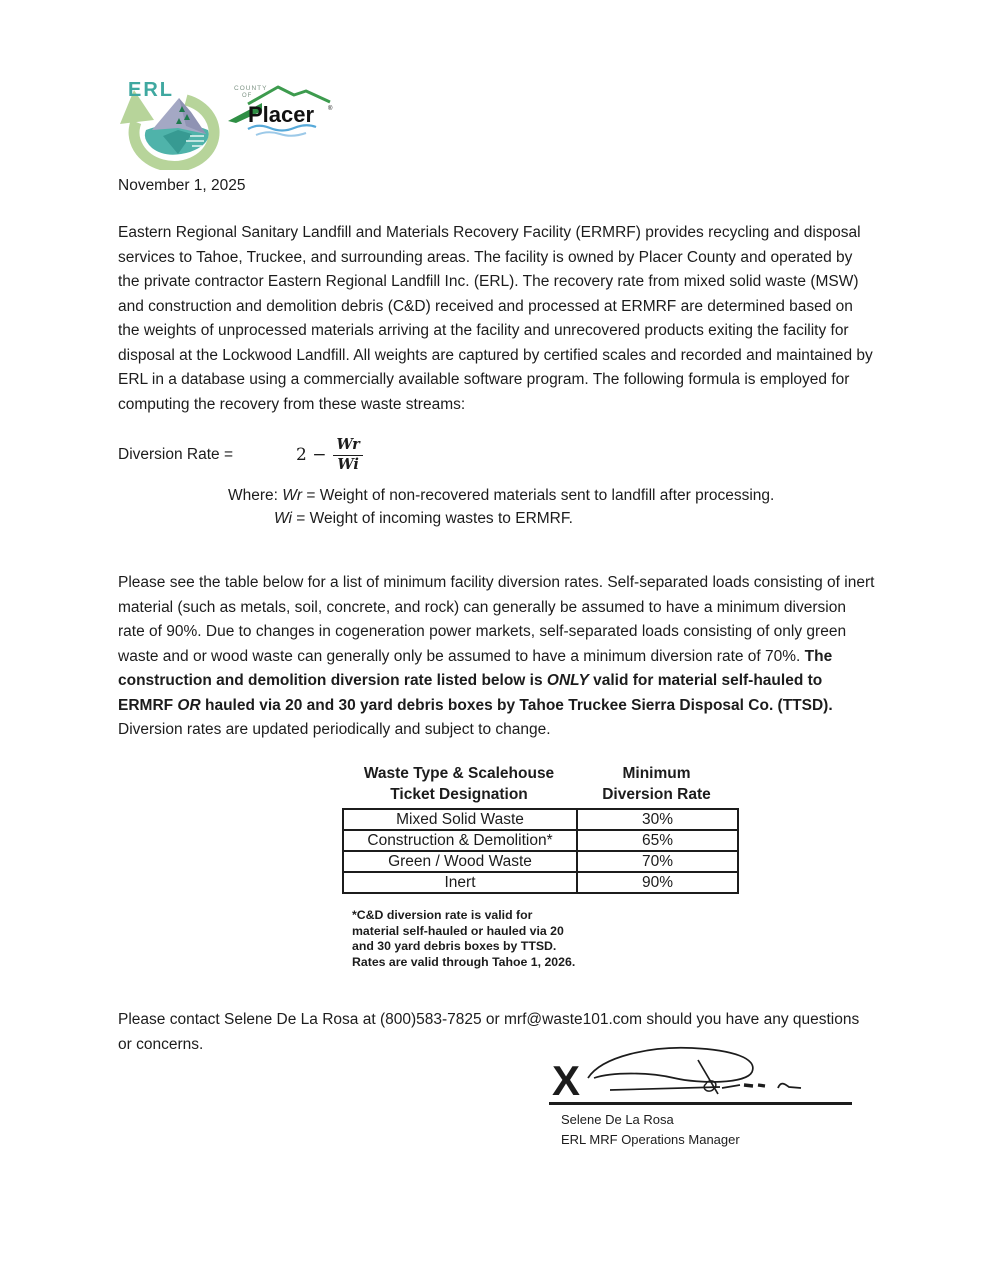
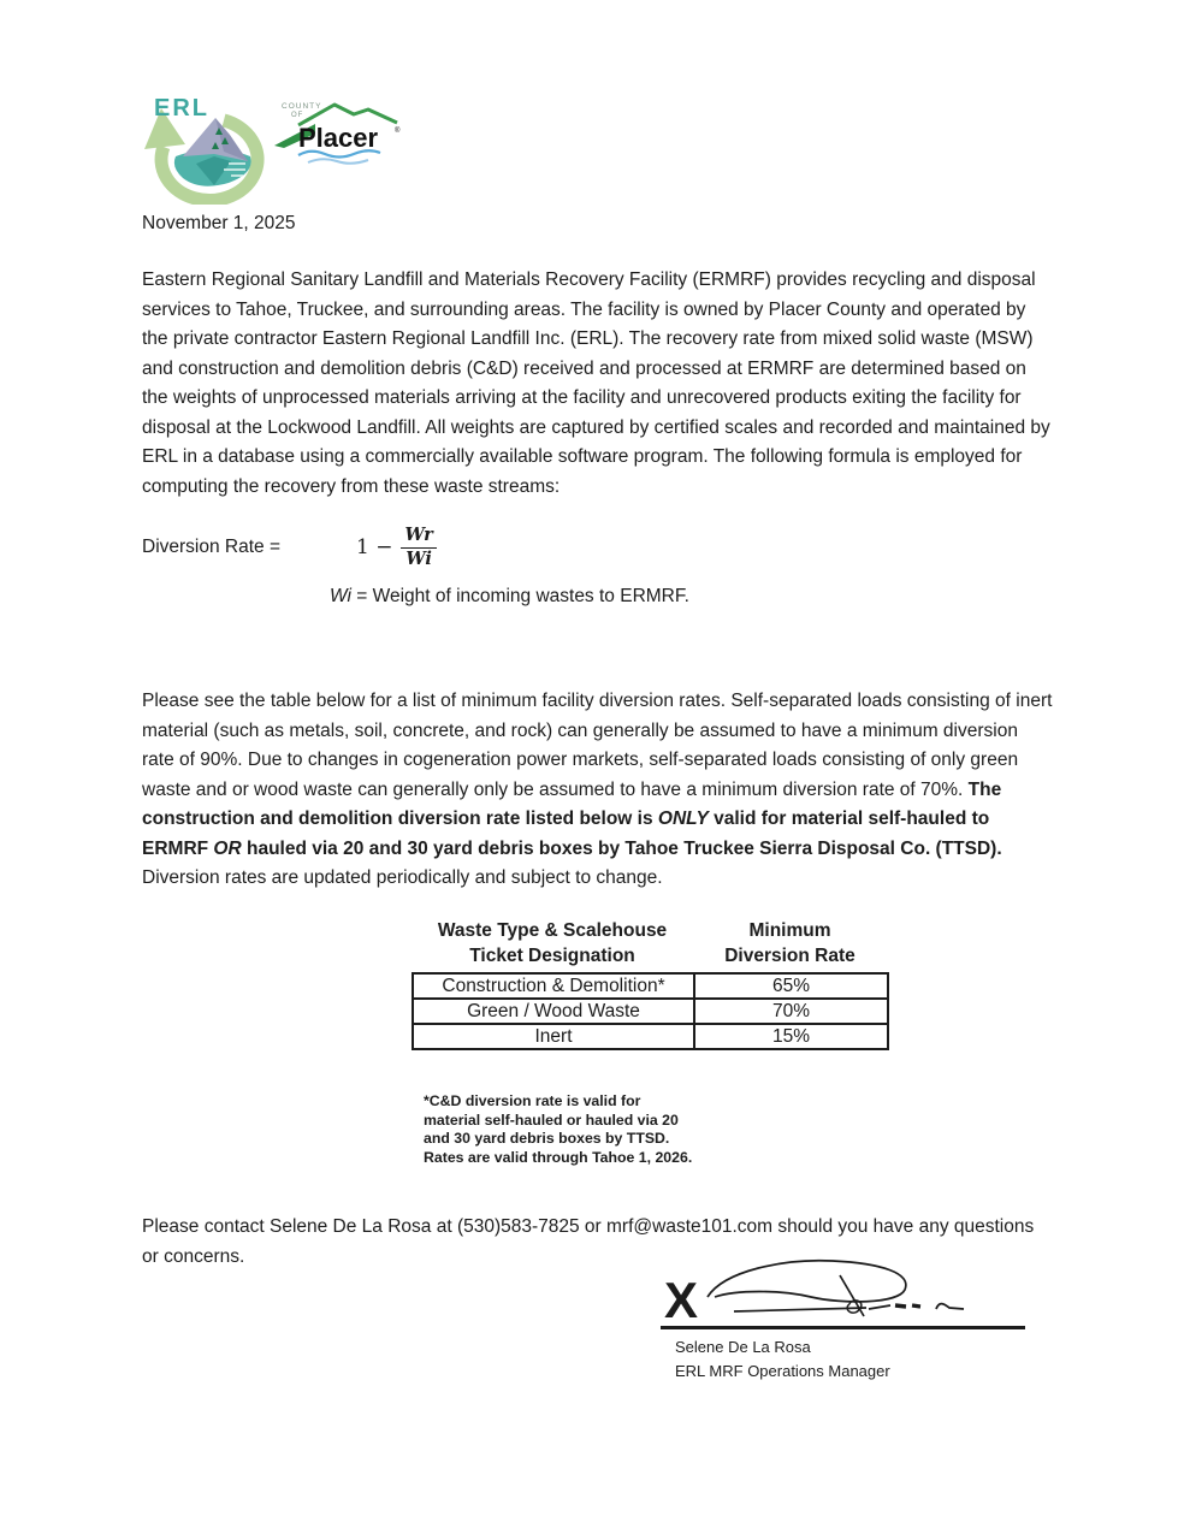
  ERL
  Placer
  November 1, 2025
  Eastern Regional Sanitary Landfill and Materials Recovery Facility (ERMRF) provides recycling and disposal services to Tahoe, Truckee, and surrounding areas. The facility is owned by Placer County and operated by the private contractor Eastern Regional Landfill Inc. (ERL). The recovery rate from mixed solid waste (MSW) and construction and demolition debris (C&D) received and processed at ERMRF are determined based on the weights of unprocessed materials arriving at the facility and unrecovered products exiting the facility for disposal at the Lockwood Landfill. All weights are captured by certified scales and recorded and maintained by ERL in a database using a commercially available software program. The following formula is employed for computing the recovery from these waste streams:
  Diversion Rate =
- 2 −
+ 1 −
  Wr
  Wi
- Where: Wr = Weight of non-recovered materials sent to landfill after processing.
  Wi = Weight of incoming wastes to ERMRF.
  Please see the table below for a list of minimum facility diversion rates. Self-separated loads consisting of inert material (such as metals, soil, concrete, and rock) can generally be assumed to have a minimum diversion rate of 90%. Due to changes in cogeneration power markets, self-separated loads consisting of only green waste and or wood waste can generally only be assumed to have a minimum diversion rate of 70%. The construction and demolition diversion rate listed below is ONLY valid for material self-hauled to ERMRF OR hauled via 20 and 30 yard debris boxes by Tahoe Truckee Sierra Disposal Co. (TTSD). Diversion rates are updated periodically and subject to change.
  Waste Type & Scalehouse
  Ticket Designation
  Minimum
  Diversion Rate
- Mixed Solid Waste	30%
  Construction & Demolition*	65%
  Green / Wood Waste	70%
- Inert	90%
+ Inert	15%
  *C&D diversion rate is valid for material self-hauled or hauled via 20 and 30 yard debris boxes by TTSD. Rates are valid through Tahoe 1, 2026.
- Please contact Selene De La Rosa at (800)583-7825 or mrf@waste101.com should you have any questions or concerns.
+ Please contact Selene De La Rosa at (530)583-7825 or mrf@waste101.com should you have any questions or concerns.
  X
  Selene De La Rosa
  ERL MRF Operations Manager
